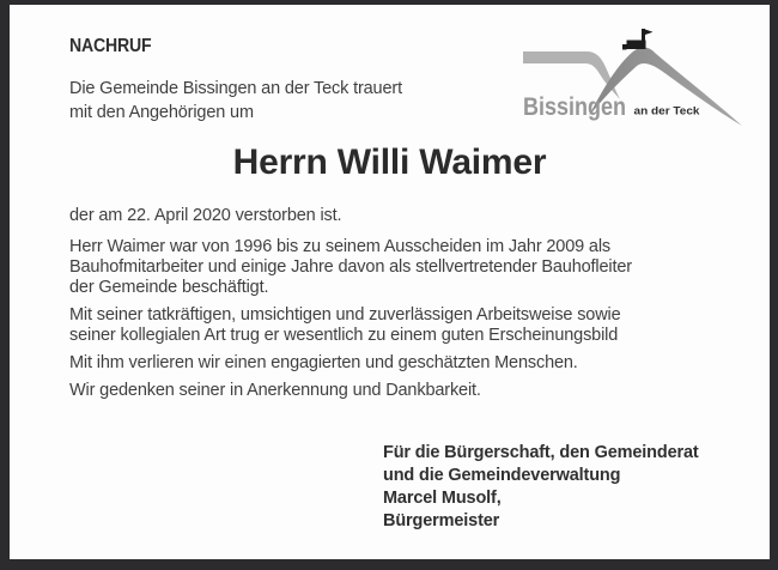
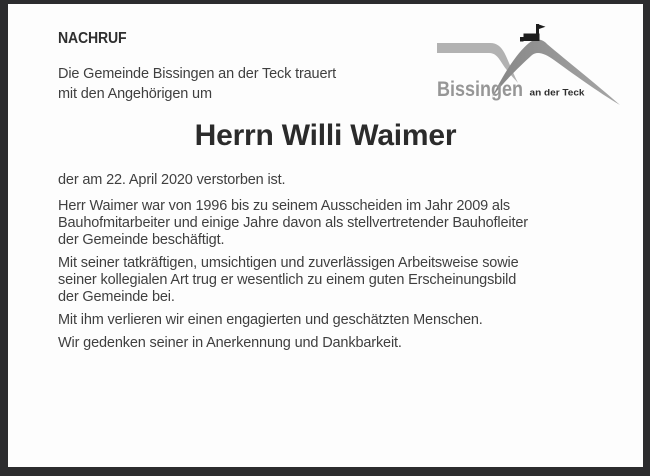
  NACHRUF
  Die Gemeinde Bissingen an der Teck trauert
  mit den Angehörigen um
  Bissingen
  an der Teck
  Herrn Willi Waimer
  der am 22. April 2020 verstorben ist.
  Herr Waimer war von 1996 bis zu seinem Ausscheiden im Jahr 2009 als
  Bauhofmitarbeiter und einige Jahre davon als stellvertretender Bauhofleiter
  der Gemeinde beschäftigt.
  Mit seiner tatkräftigen, umsichtigen und zuverlässigen Arbeitsweise sowie
  seiner kollegialen Art trug er wesentlich zu einem guten Erscheinungsbild
+ der Gemeinde bei.
  Mit ihm verlieren wir einen engagierten und geschätzten Menschen.
  Wir gedenken seiner in Anerkennung und Dankbarkeit.
- Für die Bürgerschaft, den Gemeinderat
- und die Gemeindeverwaltung
- Marcel Musolf,
- Bürgermeister
